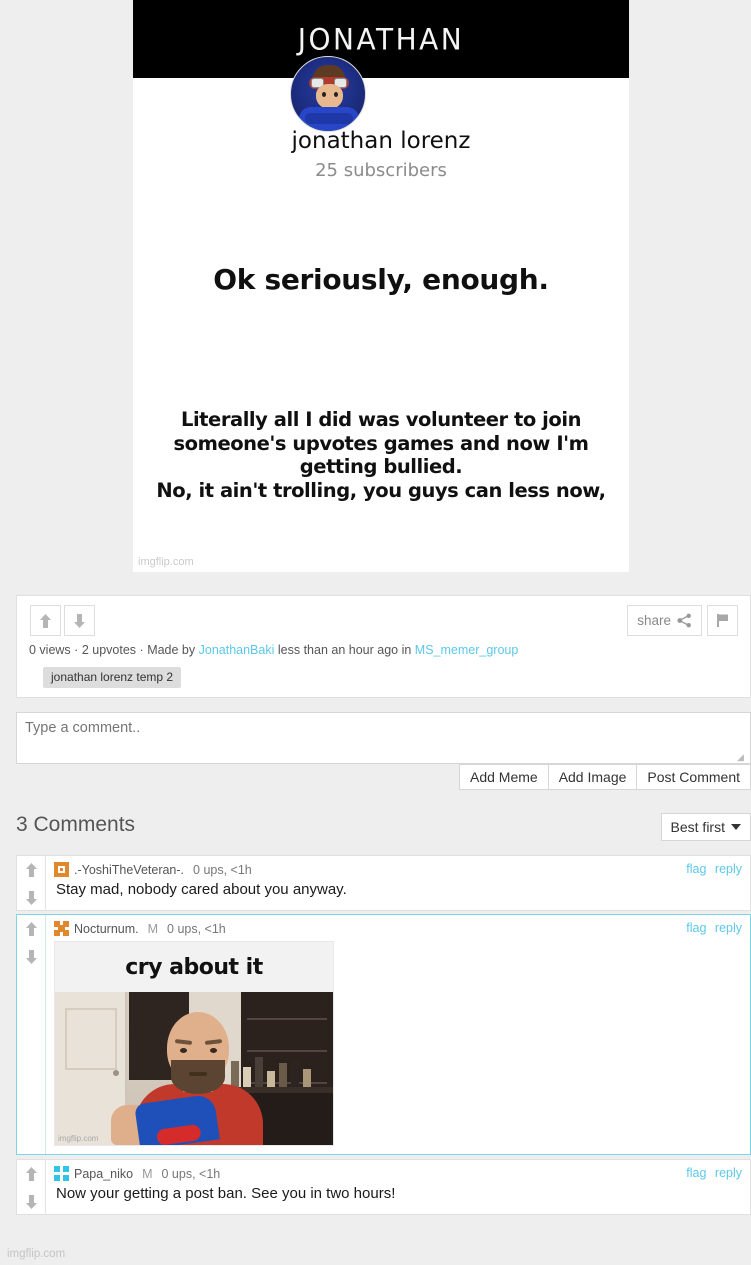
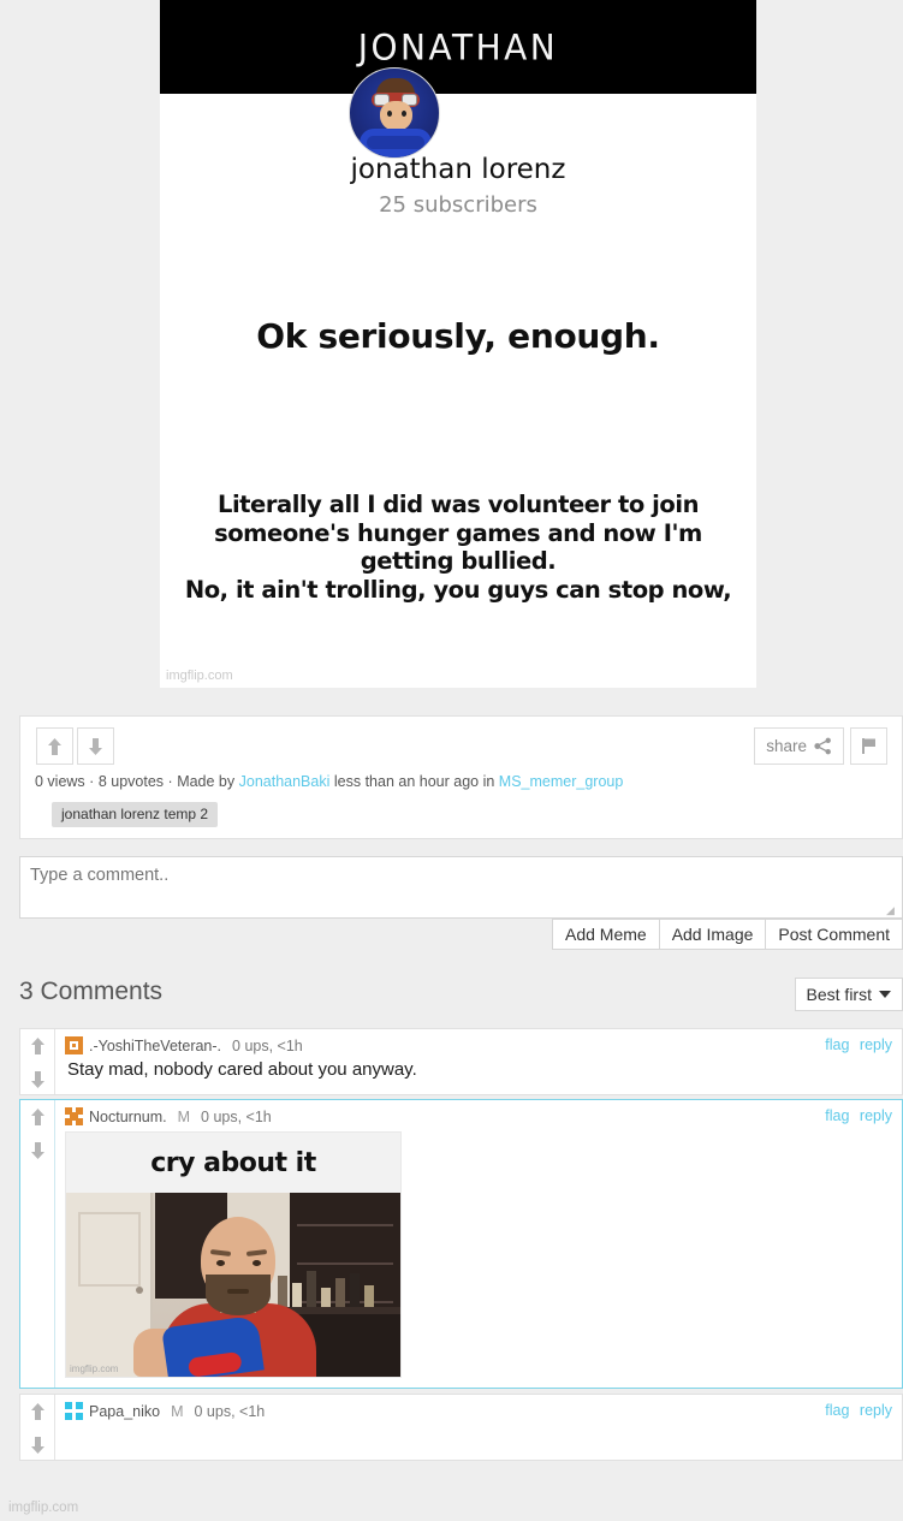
  JONATHAN
  jonathan lorenz
  25 subscribers
  Ok seriously, enough.
  Literally all I did was volunteer to join
- someone's upvotes games and now I'm getting bullied.
+ someone's hunger games and now I'm getting bullied.
- No, it ain't trolling, you guys can less now,
+ No, it ain't trolling, you guys can stop now,
  imgflip.com
  share
- 0 views · 2 upvotes · Made by JonathanBaki less than an hour ago in MS_memer_group
+ 0 views · 8 upvotes · Made by JonathanBaki less than an hour ago in MS_memer_group
  jonathan lorenz temp 2
  Type a comment..
  ◢
  Add Meme
  Add Image
  Post Comment
  3 Comments
  Best first
  .-YoshiTheVeteran-.
  0 ups, <1h
  flag reply
  Stay mad, nobody cared about you anyway.
  Nocturnum.
  M
  0 ups, <1h
  flag reply
  cry about it
  imgflip.com
  Papa_niko
  M
  0 ups, <1h
  flag reply
- Now your getting a post ban. See you in two hours!
  imgflip.com
